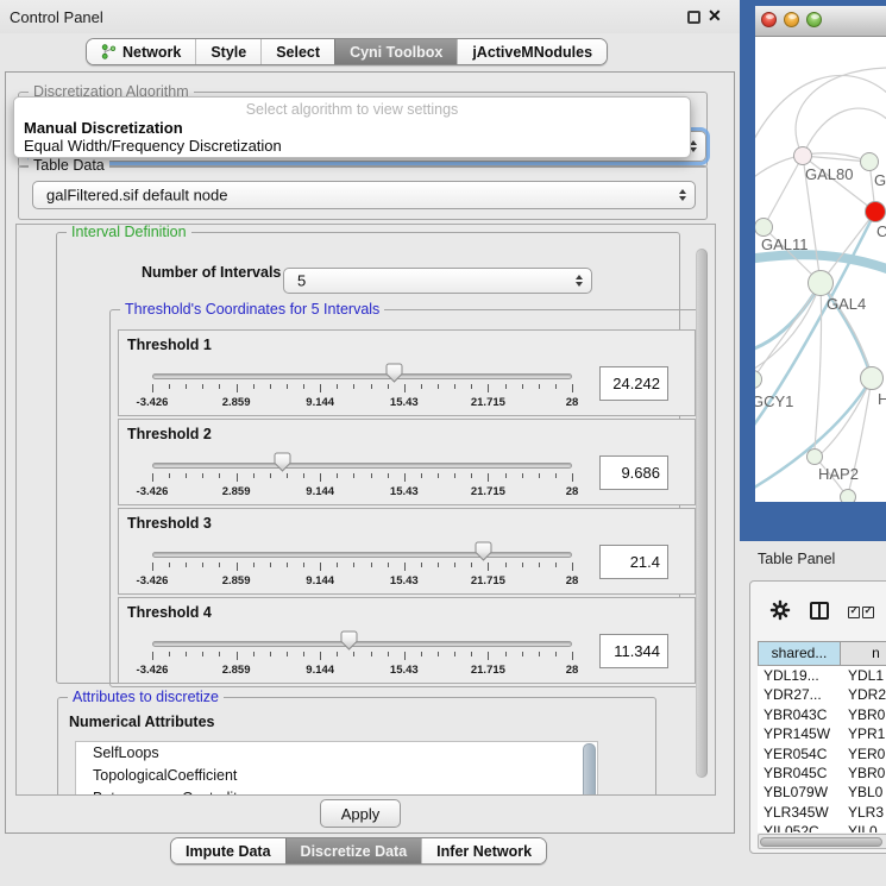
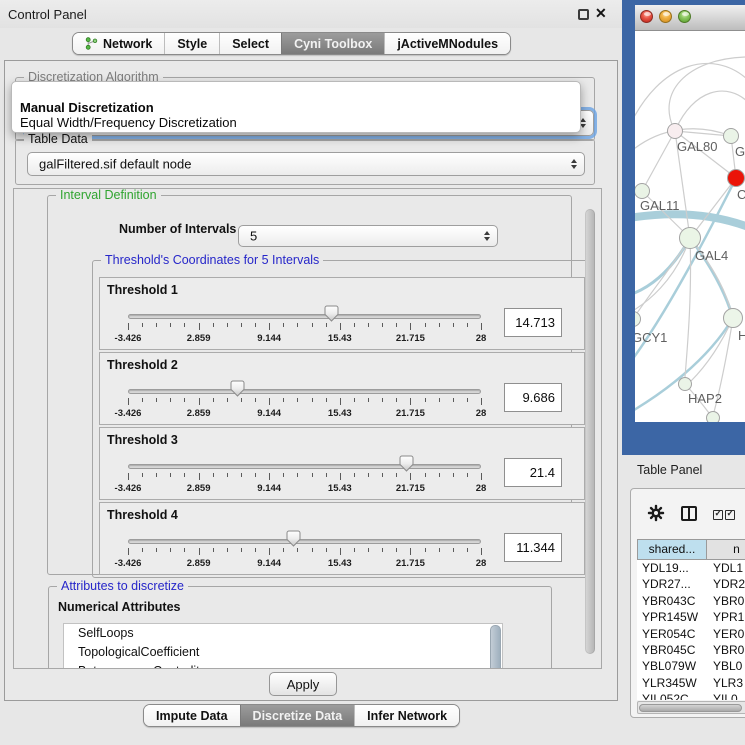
  Control Panel
  ✕
  Network
  Style
  Select
  Cyni Toolbox
  jActiveMNodules
  Discretization Algorithm
- Select algorithm to view settings
  Manual Discretization
  Equal Width/Frequency Discretization
  Table Data
  galFiltered.sif default node
  Interval Definition
  Number of Intervals
  5
  Threshold's Coordinates for 5 Intervals
  Threshold 1
  -3.426
  2.859
  9.144
  15.43
  21.715
  28
- 24.242
+ 14.713
  Threshold 2
  -3.426
  2.859
  9.144
  15.43
  21.715
  28
  9.686
  Threshold 3
  -3.426
  2.859
  9.144
  15.43
  21.715
  28
  21.4
  Threshold 4
  -3.426
  2.859
  9.144
  15.43
  21.715
  28
  11.344
  Attributes to discretize
  Numerical Attributes
  SelfLoops
  TopologicalCoefficient
  Apply
  Impute Data
  Discretize Data
  Infer Network
  GAL80
  C
  GAL11
  GAL4
  GCY1
  H
  HAP2
  Table Panel
  shared...
  n
  YDL19...
  YDL1
  YDR27...
  YDR2
  YBR043C
  YBR0
  YPR145W
  YPR1
  YER054C
  YER0
  YBR045C
  YBR0
  YBL079W
  YBL0
  YLR345W
  YLR3
  YIL052C
  YIL0
